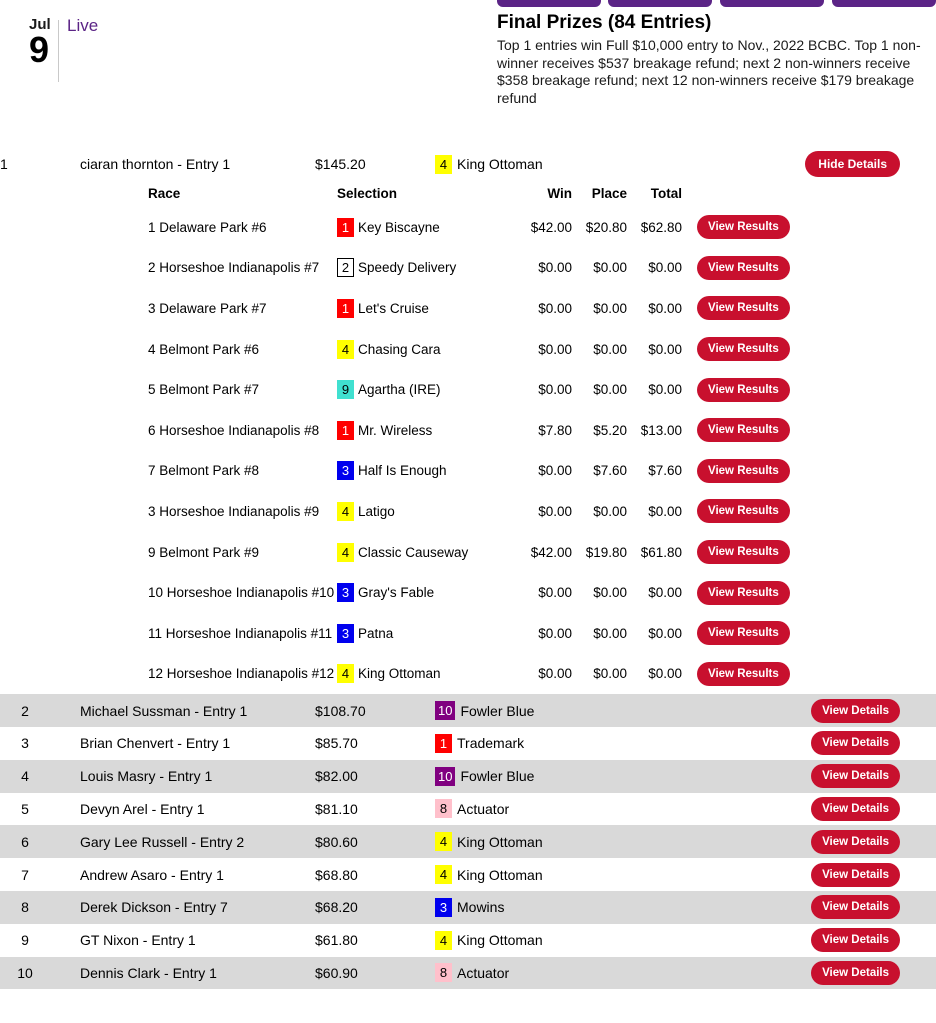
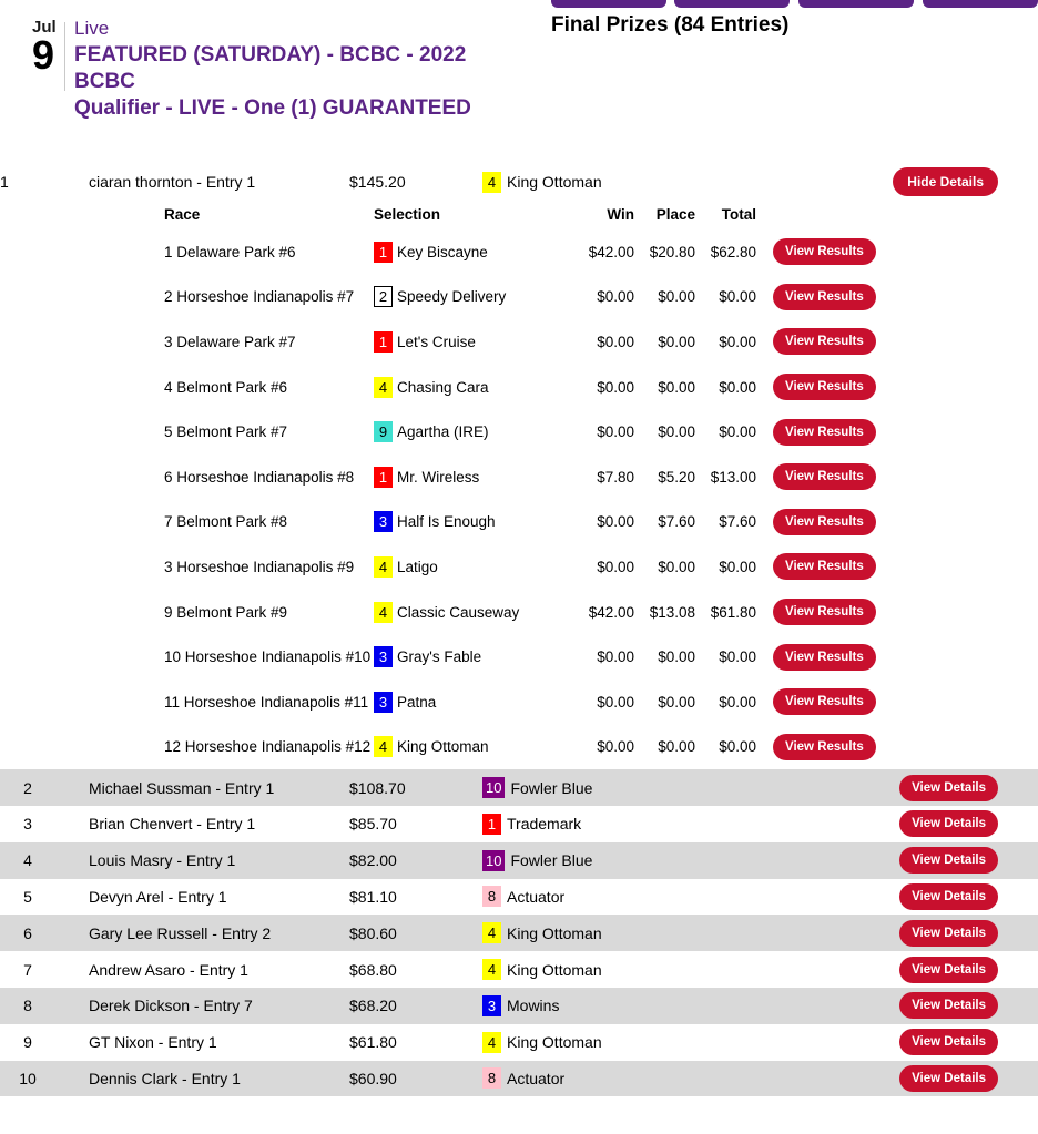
  Jul
  9
  Live
+ FEATURED (SATURDAY) - BCBC - 2022 BCBC
+ Qualifier - LIVE - One (1) GUARANTEED
  Final Prizes (84 Entries)
- Top 1 entries win Full $10,000 entry to Nov., 2022 BCBC. Top 1 non-winner receives $537 breakage refund; next 2 non-winners receive $358 breakage refund; next 12 non-winners receive $179 breakage refund
  1
  ciaran thornton - Entry 1
  $145.20
  4
  King Ottoman
  Hide Details
  Race
  Selection
  Win
  Place
  Total
  1 Delaware Park #6
  1
  Key Biscayne
  $42.00
  $20.80
  $62.80
  View Results
  2 Horseshoe Indianapolis #7
  2
  Speedy Delivery
  $0.00
  $0.00
  $0.00
  View Results
  3 Delaware Park #7
  1
  Let's Cruise
  $0.00
  $0.00
  $0.00
  View Results
  4 Belmont Park #6
  4
  Chasing Cara
  $0.00
  $0.00
  $0.00
  View Results
  5 Belmont Park #7
  9
  Agartha (IRE)
  $0.00
  $0.00
  $0.00
  View Results
  6 Horseshoe Indianapolis #8
  1
  Mr. Wireless
  $7.80
  $5.20
  $13.00
  View Results
  7 Belmont Park #8
  3
  Half Is Enough
  $0.00
  $7.60
  $7.60
  View Results
  3 Horseshoe Indianapolis #9
  4
  Latigo
  $0.00
  $0.00
  $0.00
  View Results
  9 Belmont Park #9
  4
  Classic Causeway
  $42.00
- $19.80
+ $13.08
  $61.80
  View Results
  10 Horseshoe Indianapolis #10
  3
  Gray's Fable
  $0.00
  $0.00
  $0.00
  View Results
  11 Horseshoe Indianapolis #11
  3
  Patna
  $0.00
  $0.00
  $0.00
  View Results
  12 Horseshoe Indianapolis #12
  4
  King Ottoman
  $0.00
  $0.00
  $0.00
  View Results
  2
  Michael Sussman - Entry 1
  $108.70
  10
  Fowler Blue
  View Details
  3
  Brian Chenvert - Entry 1
  $85.70
  1
  Trademark
  View Details
  4
  Louis Masry - Entry 1
  $82.00
  10
  Fowler Blue
  View Details
  5
  Devyn Arel - Entry 1
  $81.10
  8
  Actuator
  View Details
  6
  Gary Lee Russell - Entry 2
  $80.60
  4
  King Ottoman
  View Details
  7
  Andrew Asaro - Entry 1
  $68.80
  4
  King Ottoman
  View Details
  8
  Derek Dickson - Entry 7
  $68.20
  3
  Mowins
  View Details
  9
  GT Nixon - Entry 1
  $61.80
  4
  King Ottoman
  View Details
  10
  Dennis Clark - Entry 1
  $60.90
  8
  Actuator
  View Details
